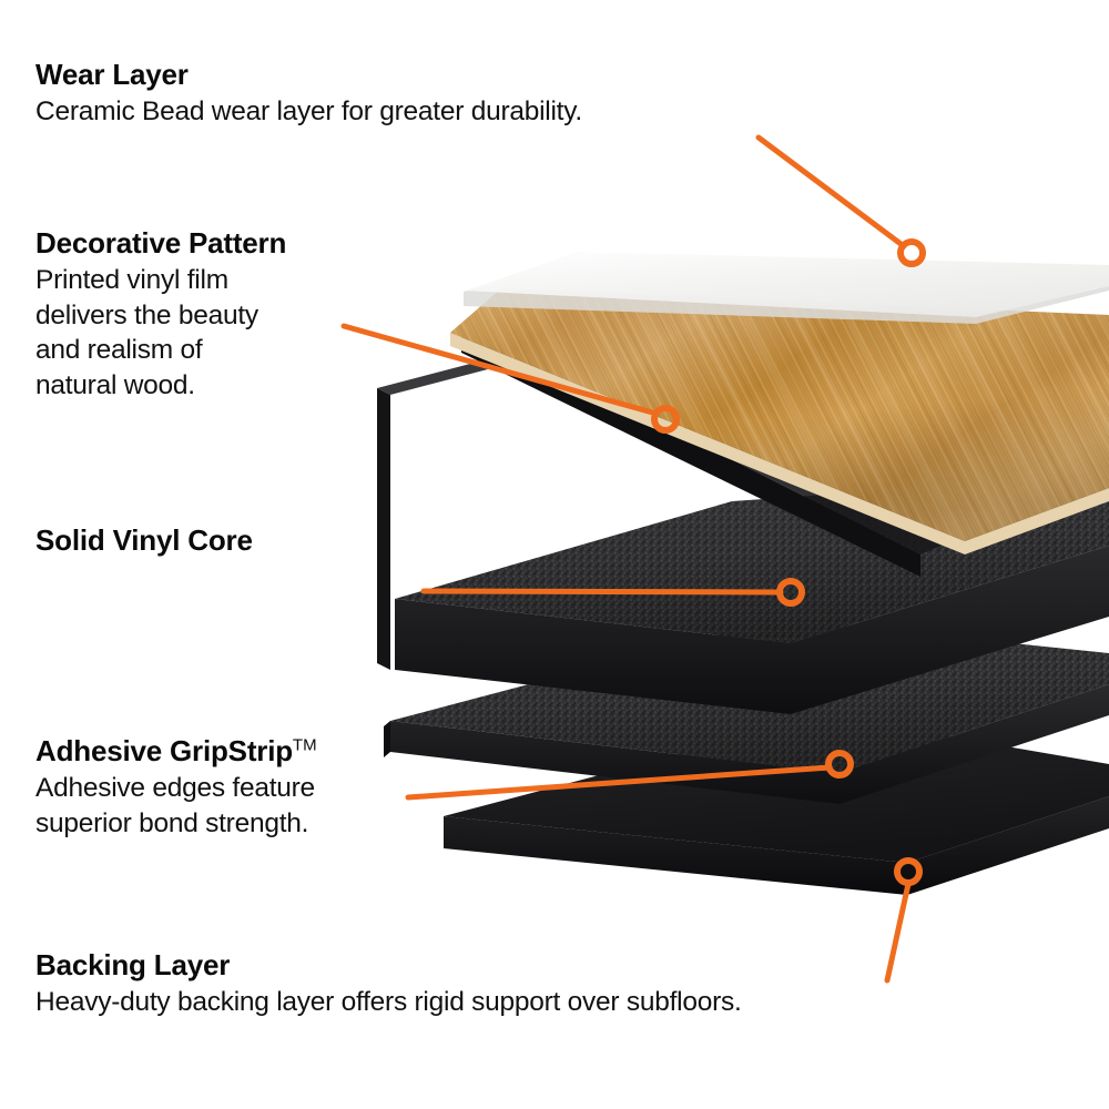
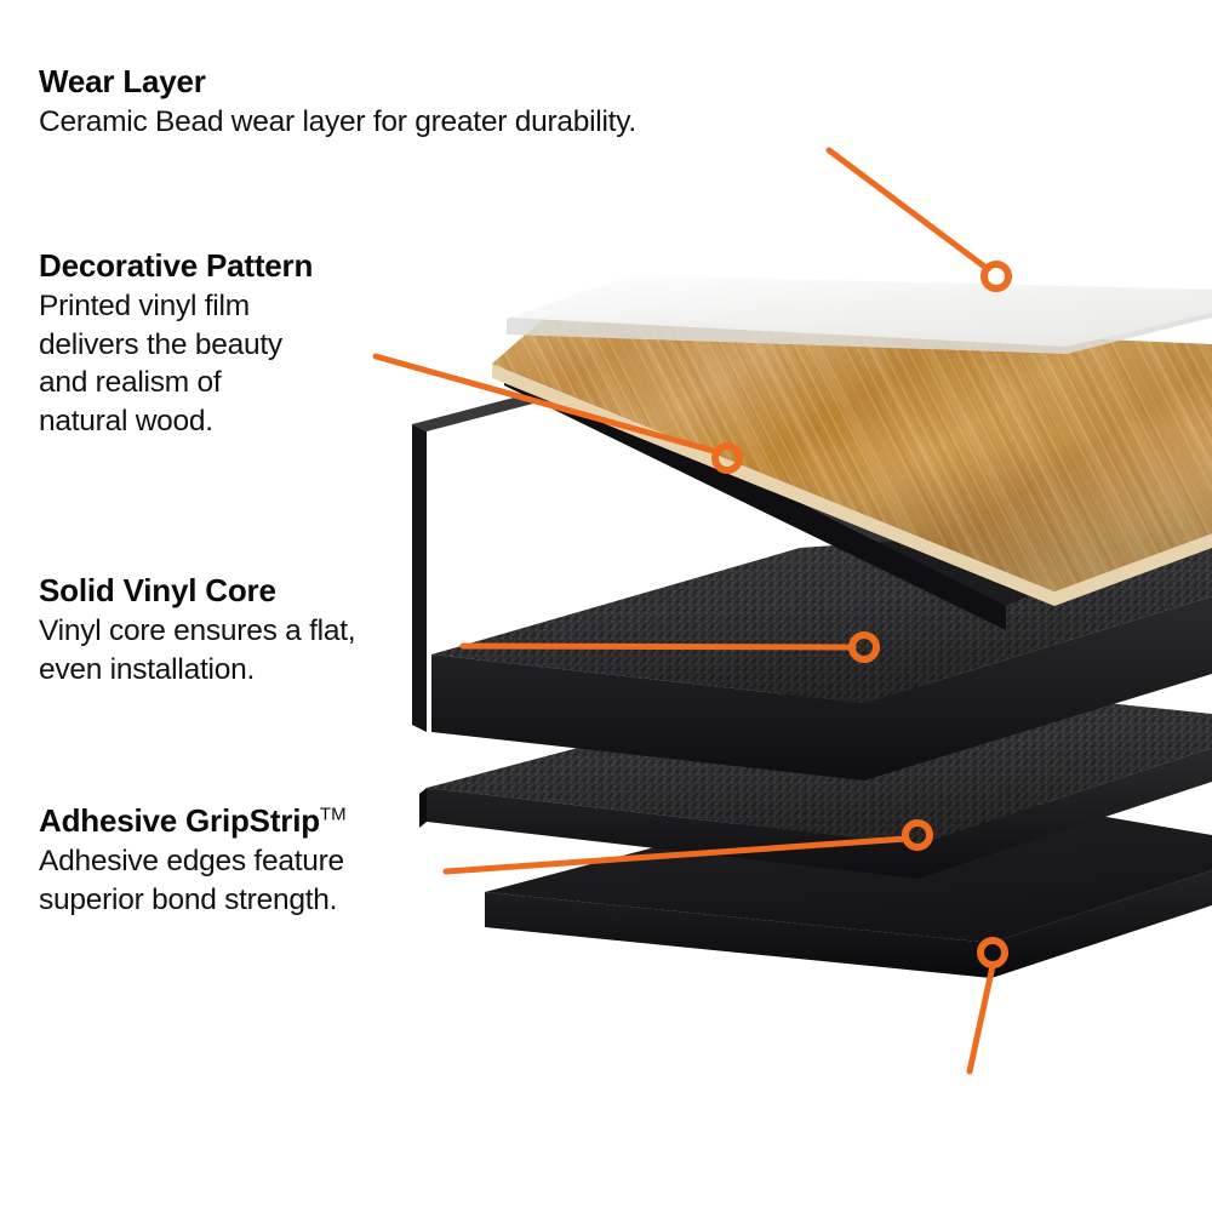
  Wear Layer
  Ceramic Bead wear layer for greater durability.
  Decorative Pattern
  Printed vinyl film
  delivers the beauty
  and realism of
  natural wood.
  Solid Vinyl Core
+ Vinyl core ensures a flat,
+ even installation.
  Adhesive GripStripTM
  Adhesive edges feature
  superior bond strength.
- Backing Layer
- Heavy-duty backing layer offers rigid support over subfloors.
